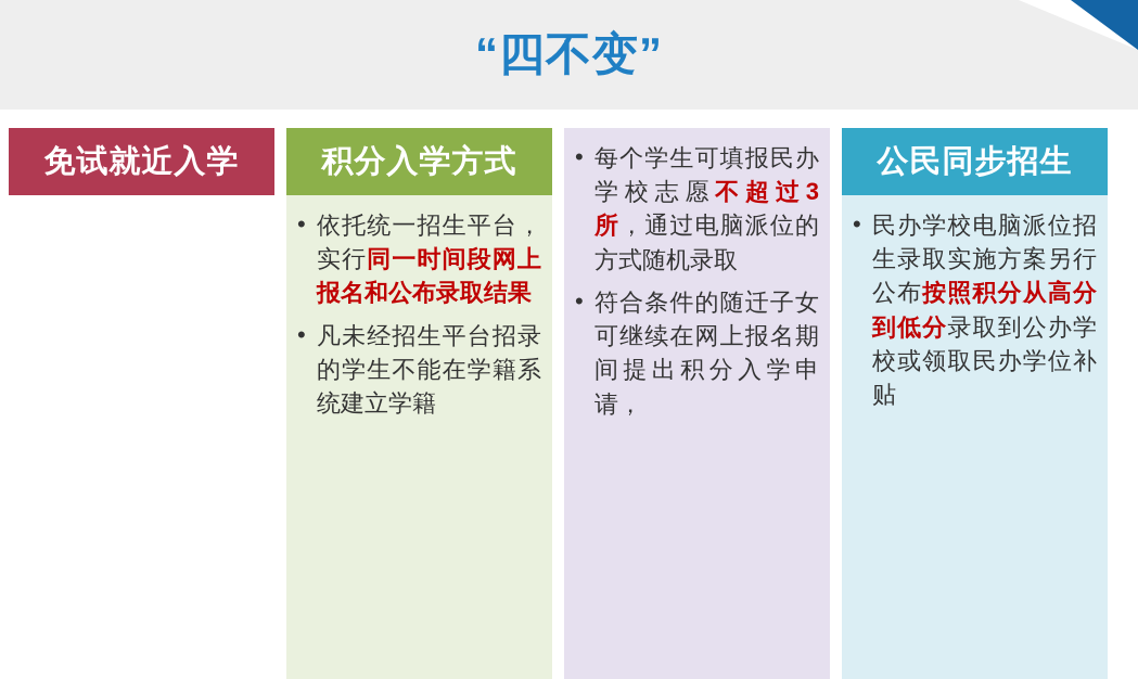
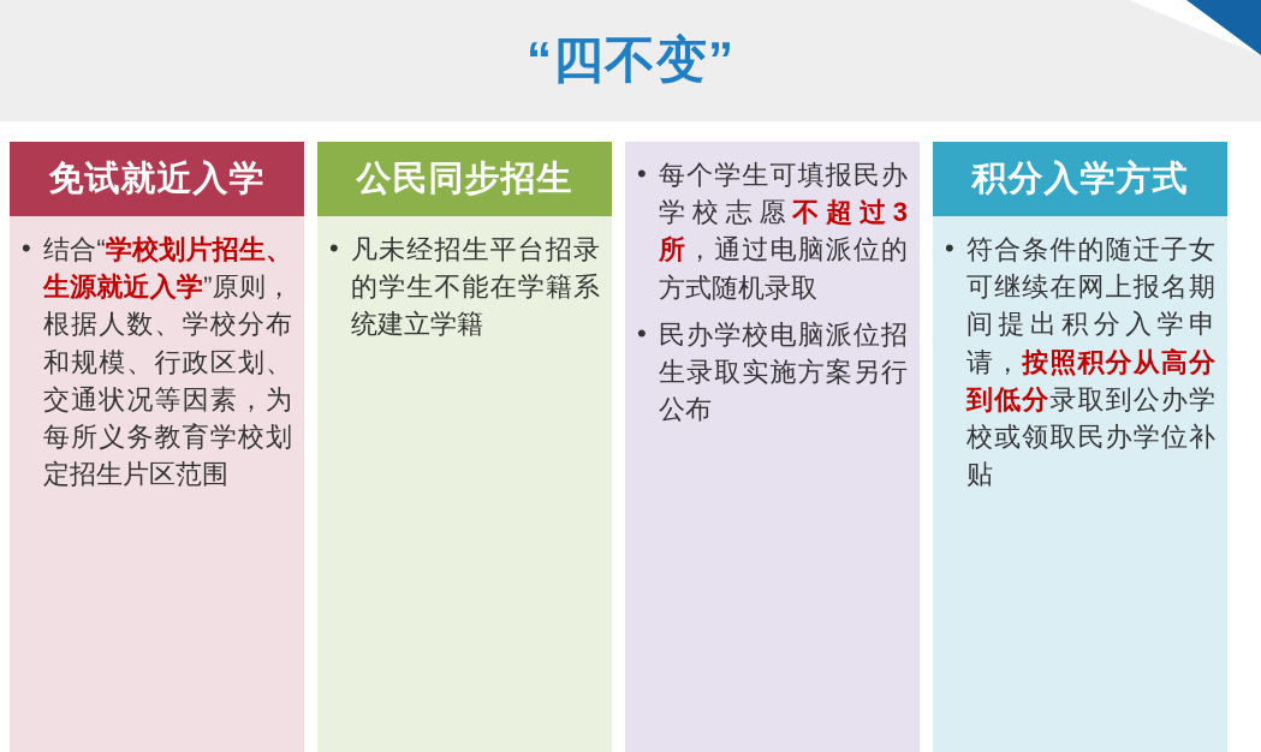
  “四不变”
  免试就近入学
+ 结合“学校划片招生、生源就近入学”原则，根据人数、学校分布和规模、行政区划、交通状况等因素，为每所义务教育学校划定招生片区范围
- 积分入学方式
+ 公民同步招生
- 依托统一招生平台，实行同一时间段网上报名和公布录取结果
  凡未经招生平台招录的学生不能在学籍系统建立学籍
  每个学生可填报民办学校志愿不超过3所，通过电脑派位的方式随机录取
- 符合条件的随迁子女可继续在网上报名期间提出积分入学申请，
+ 民办学校电脑派位招生录取实施方案另行公布
- 公民同步招生
+ 积分入学方式
- 民办学校电脑派位招生录取实施方案另行公布按照积分从高分到低分录取到公办学校或领取民办学位补贴
+ 符合条件的随迁子女可继续在网上报名期间提出积分入学申请，按照积分从高分到低分录取到公办学校或领取民办学位补贴
